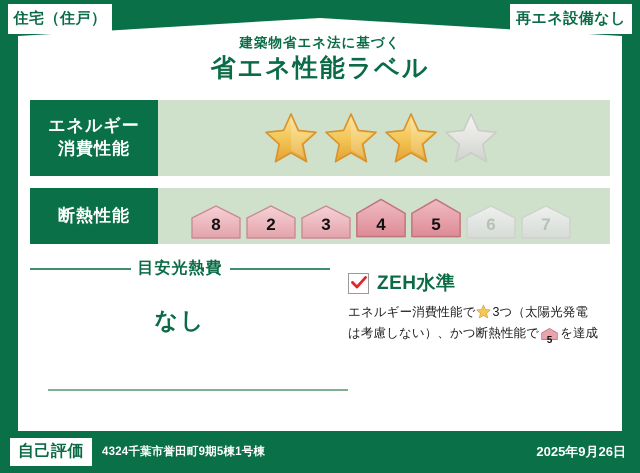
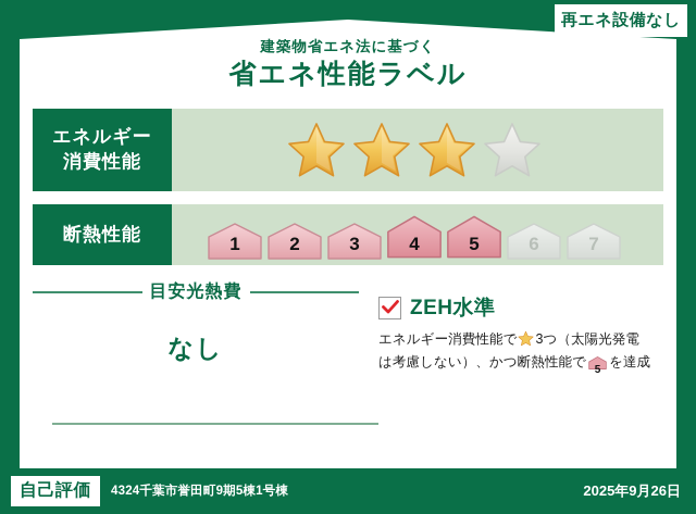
- 住宅（住戸）
  再エネ設備なし
  建築物省エネ法に基づく
  省エネ性能ラベル
  エネルギー
  消費性能
  断熱性能
- 8
+ 1
  2
  3
  4
  5
  6
  7
  目安光熱費
  なし
  ZEH水準
  エネルギー消費性能で 3つ（太陽光発電
  は考慮しない）、かつ断熱性能で
  5
  を達成
  自己評価
  4324千葉市誉田町9期5棟1号棟
  2025年9月26日
